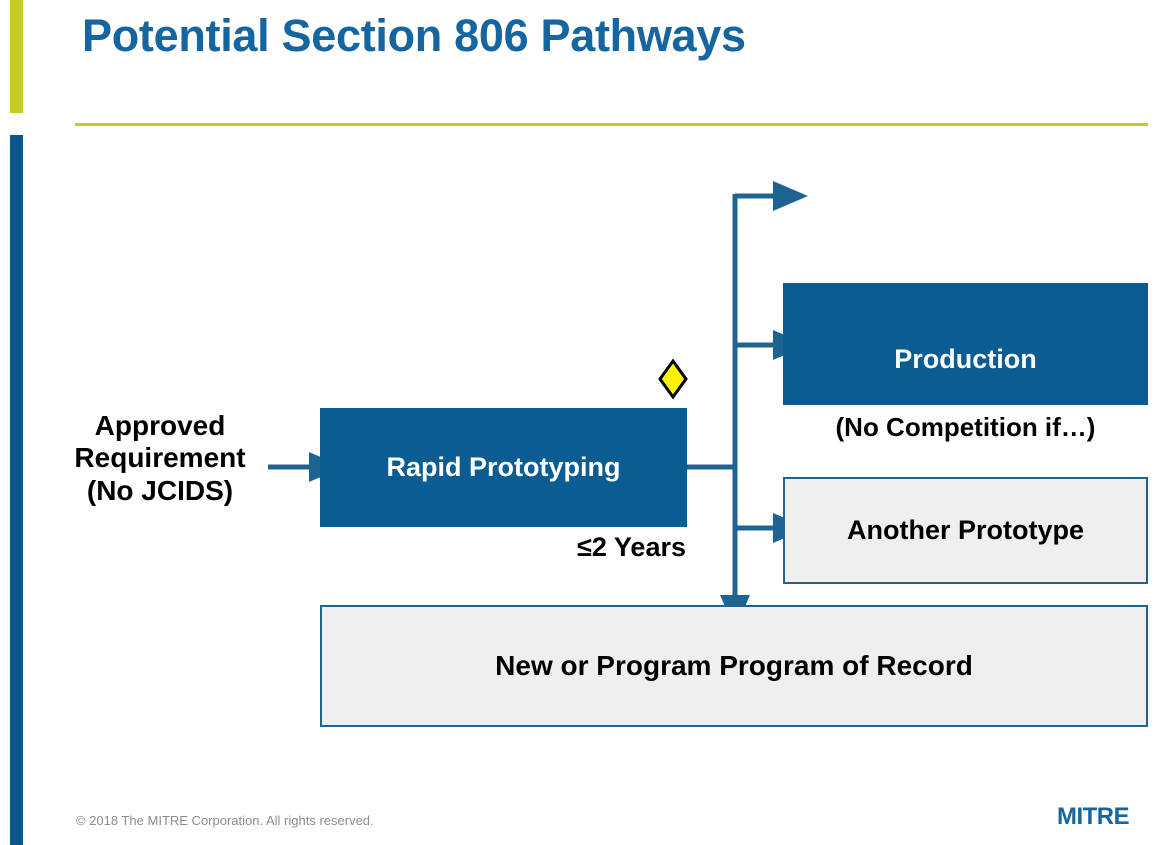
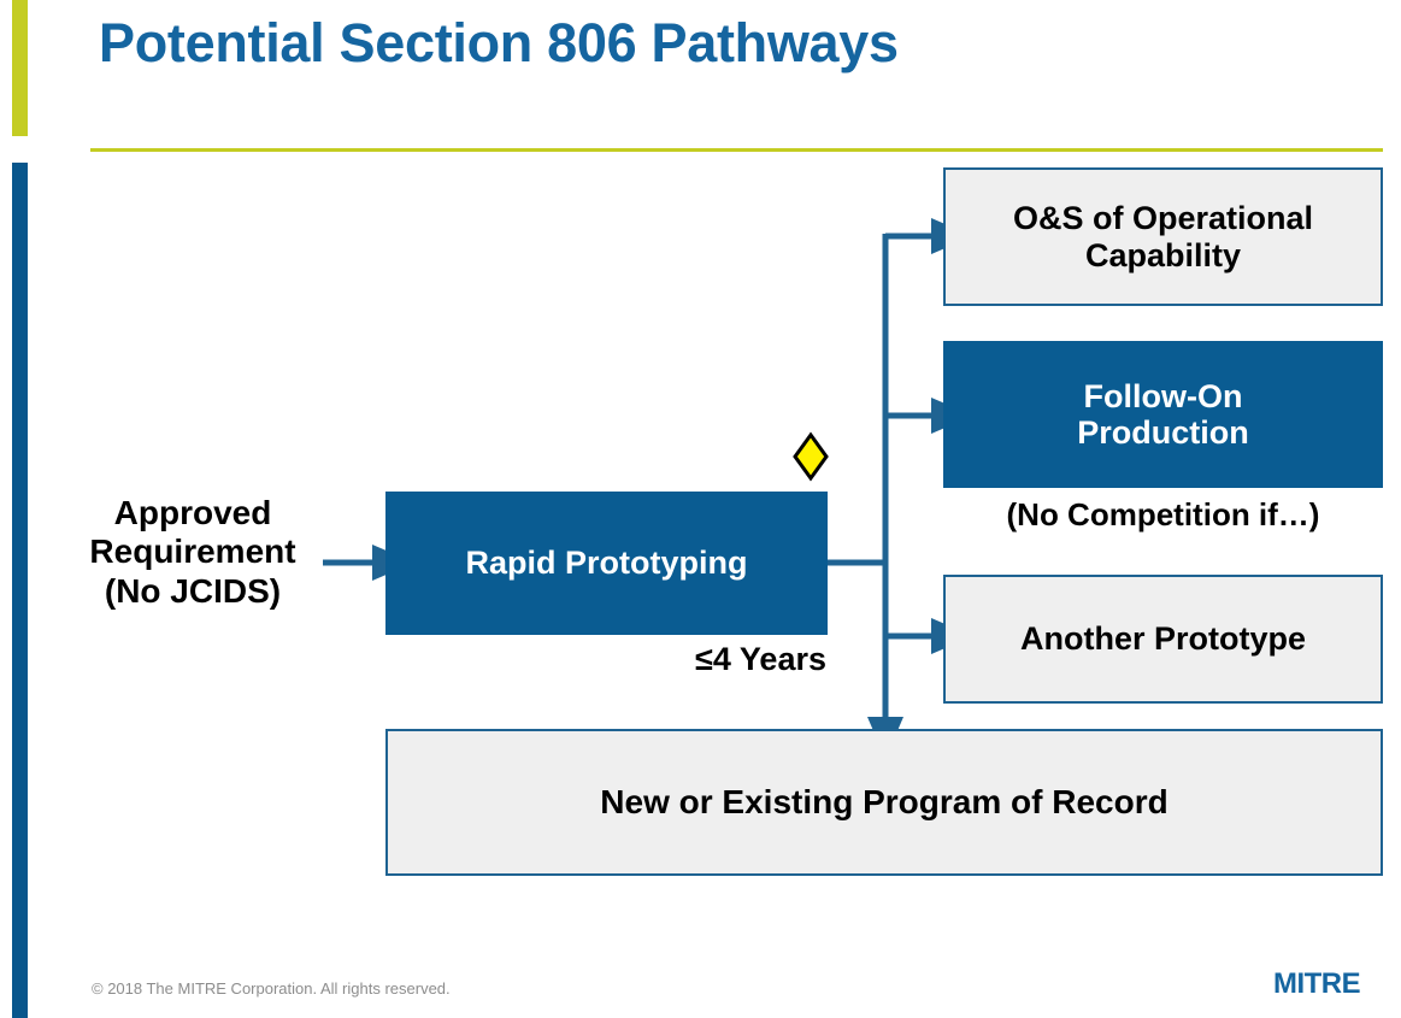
  Potential Section 806 Pathways
  Approved
  Requirement
  (No JCIDS)
  Rapid Prototyping
- ≤2 Years
+ ≤4 Years
+ O&S of Operational
+ Capability
+ Follow-On
  Production
  (No Competition if…)
  Another Prototype
- New or Program Program of Record
+ New or Existing Program of Record
  © 2018 The MITRE Corporation. All rights reserved.
  MITRE
